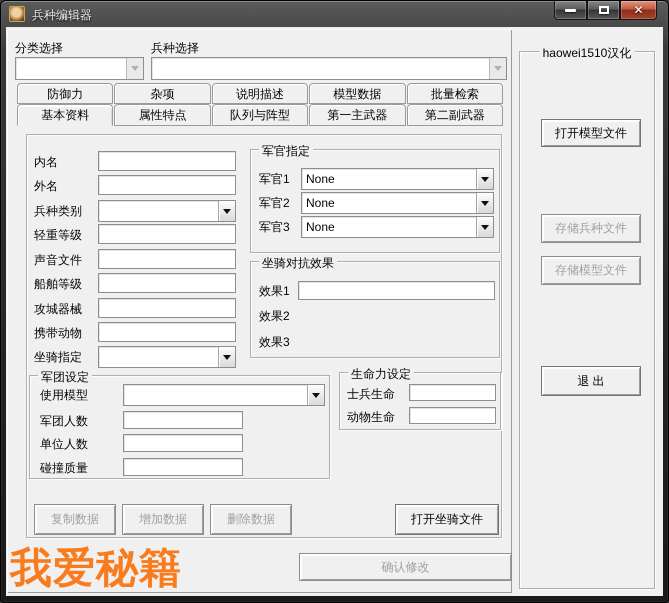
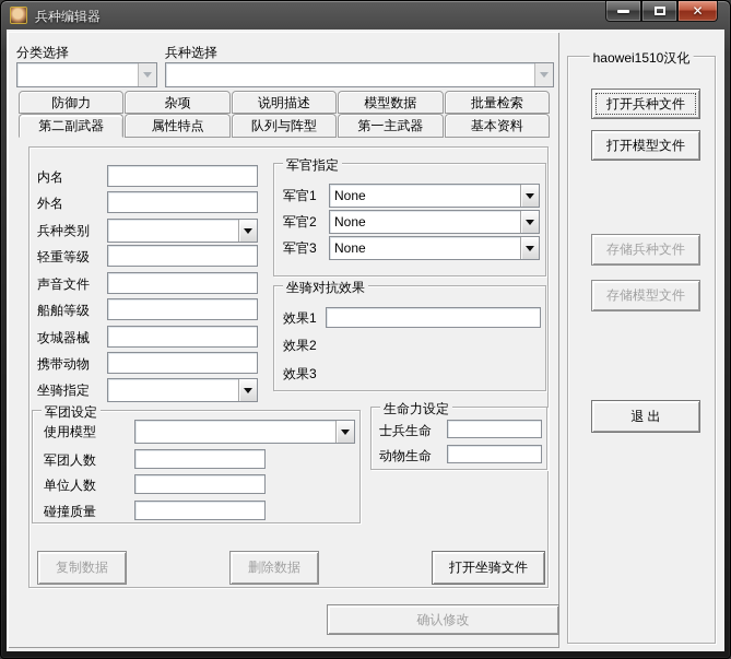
  兵种编辑器
  ✕
  分类选择
  兵种选择
  防御力
  杂项
  说明描述
  模型数据
  批量检索
- 基本资料
+ 第二副武器
  属性特点
  队列与阵型
  第一主武器
- 第二副武器
+ 基本资料
  内名
  外名
  兵种类别
  轻重等级
  声音文件
  船舶等级
  攻城器械
  携带动物
  坐骑指定
  军官指定
  军官1
  None
  军官2
  None
  军官3
  None
  坐骑对抗效果
  效果1
  效果2
  效果3
  军团设定
  使用模型
  军团人数
  单位人数
  碰撞质量
  生命力设定
  士兵生命
  动物生命
  复制数据
- 增加数据
  删除数据
  打开坐骑文件
- 我爱秘籍
  确认修改
  haowei1510汉化
+ 打开兵种文件
  打开模型文件
  存储兵种文件
  存储模型文件
  退 出
